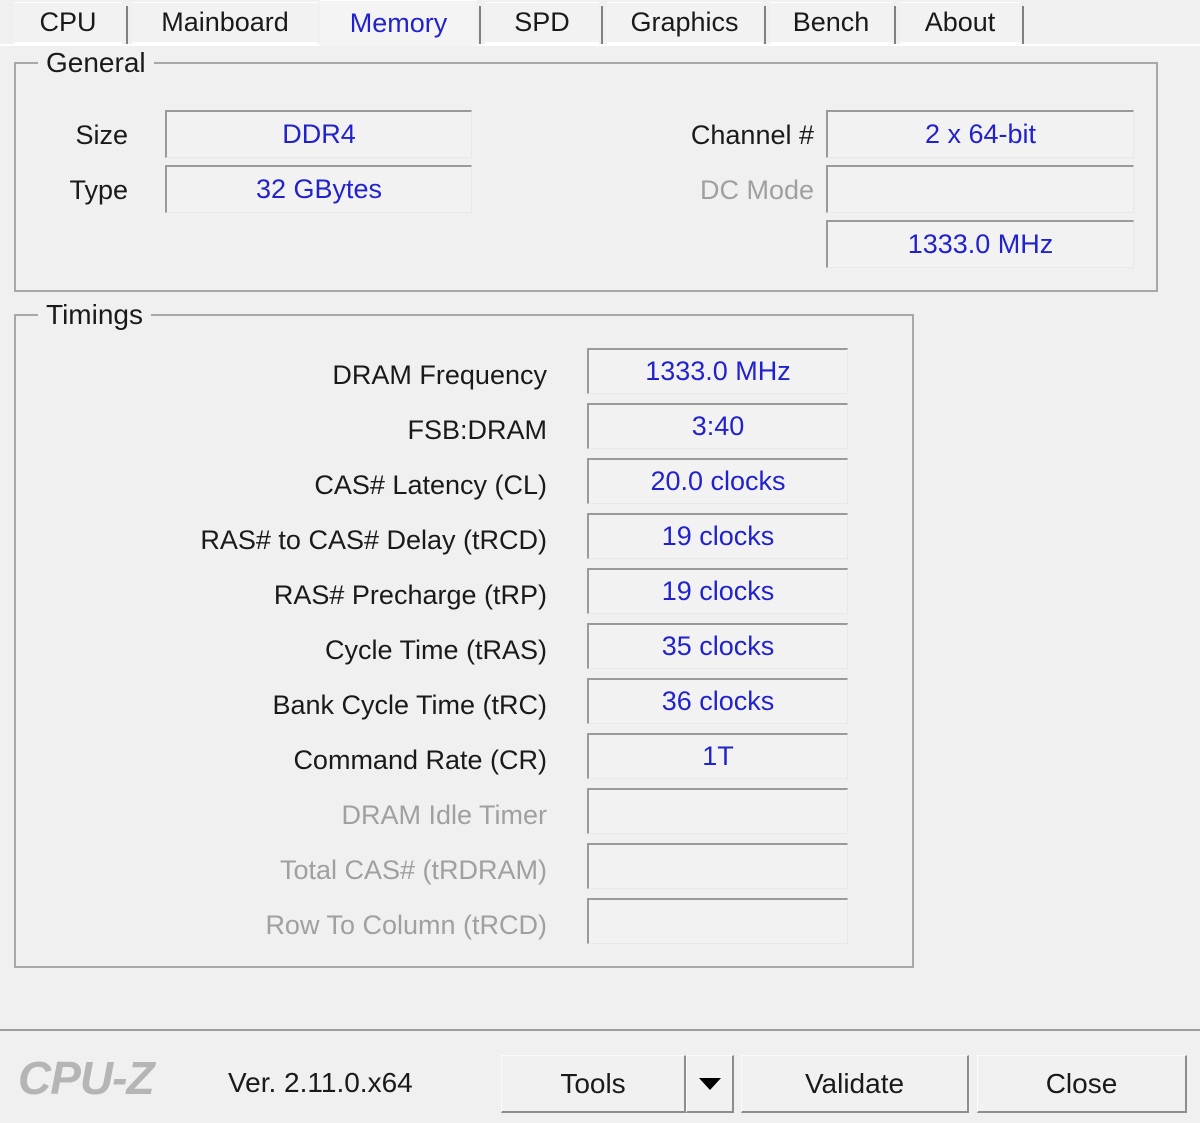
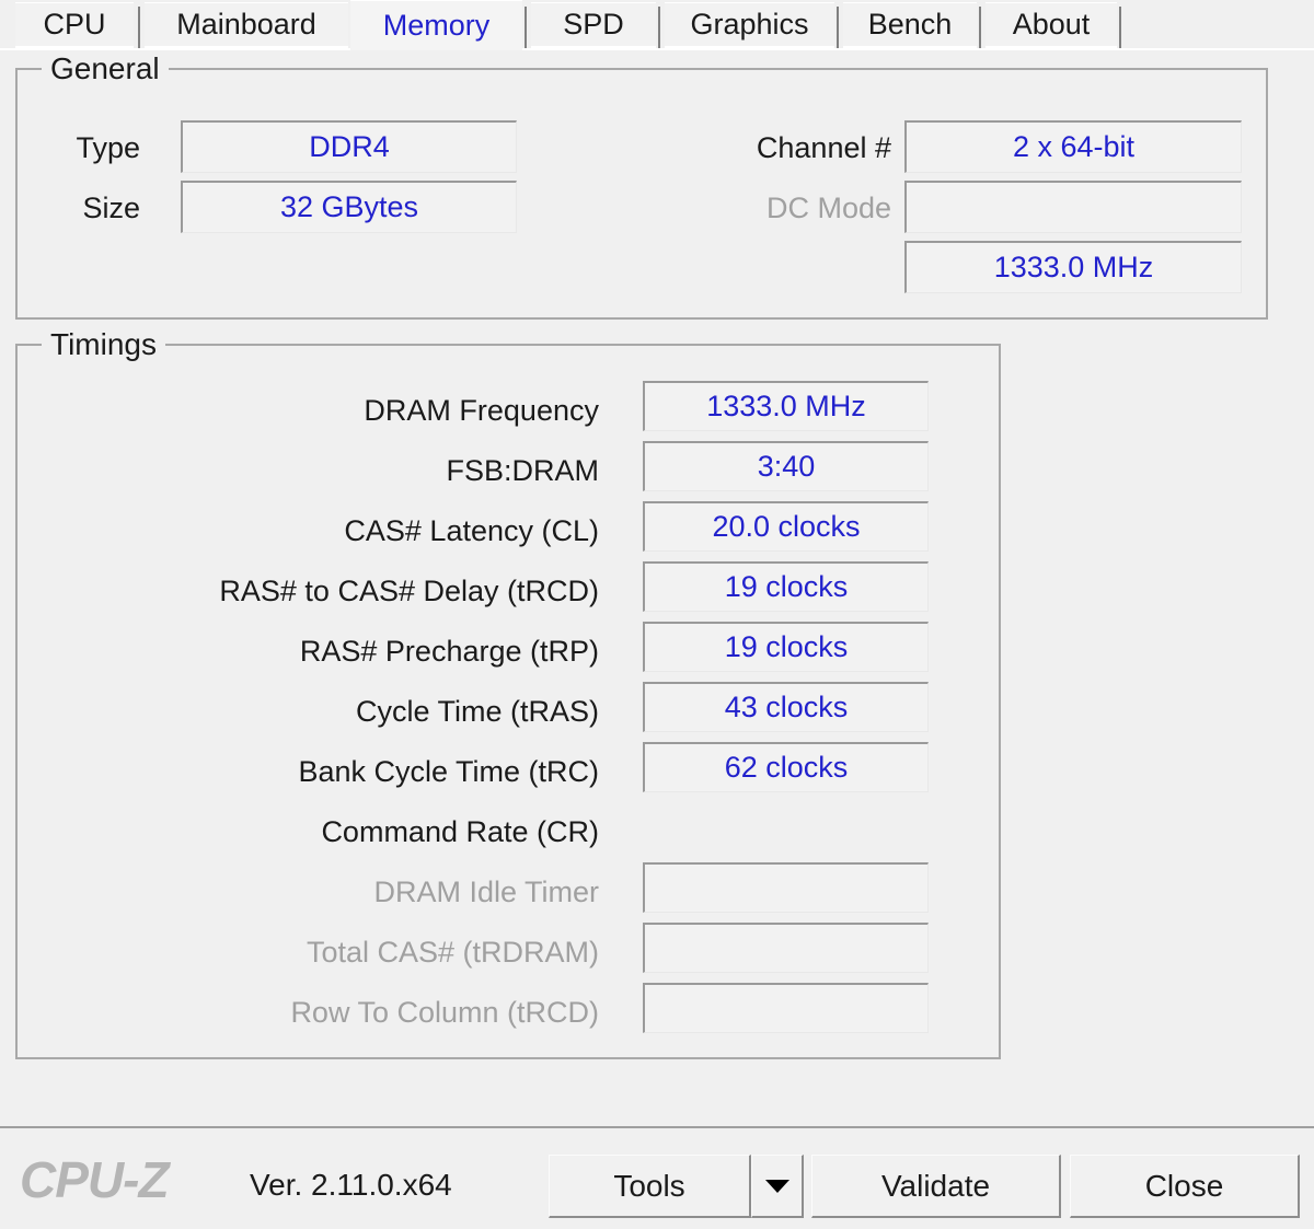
  CPU
  Mainboard
  Memory
  SPD
  Graphics
  Bench
  About
  General
- Size
+ Type
  DDR4
- Type
+ Size
  32 GBytes
  Channel #
  2 x 64-bit
  DC Mode
  1333.0 MHz
  Timings
  DRAM Frequency
  1333.0 MHz
  FSB:DRAM
  3:40
  CAS# Latency (CL)
  20.0 clocks
  RAS# to CAS# Delay (tRCD)
  19 clocks
  RAS# Precharge (tRP)
  19 clocks
  Cycle Time (tRAS)
- 35 clocks
+ 43 clocks
  Bank Cycle Time (tRC)
- 36 clocks
+ 62 clocks
  Command Rate (CR)
- 1T
  DRAM Idle Timer
  Total CAS# (tRDRAM)
  Row To Column (tRCD)
  CPU-Z
  Ver. 2.11.0.x64
  Tools
  Validate
  Close
